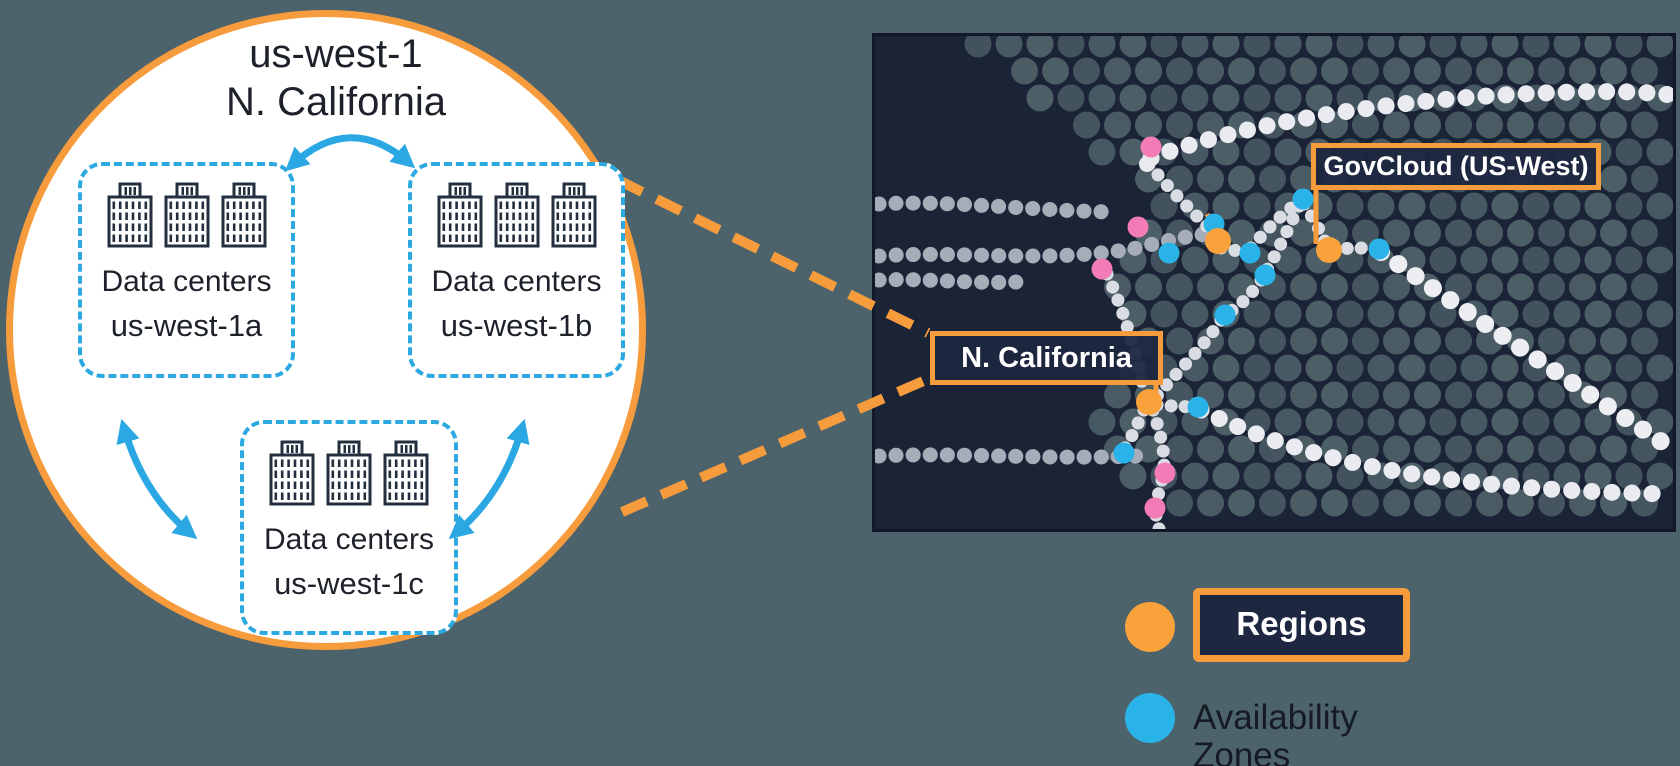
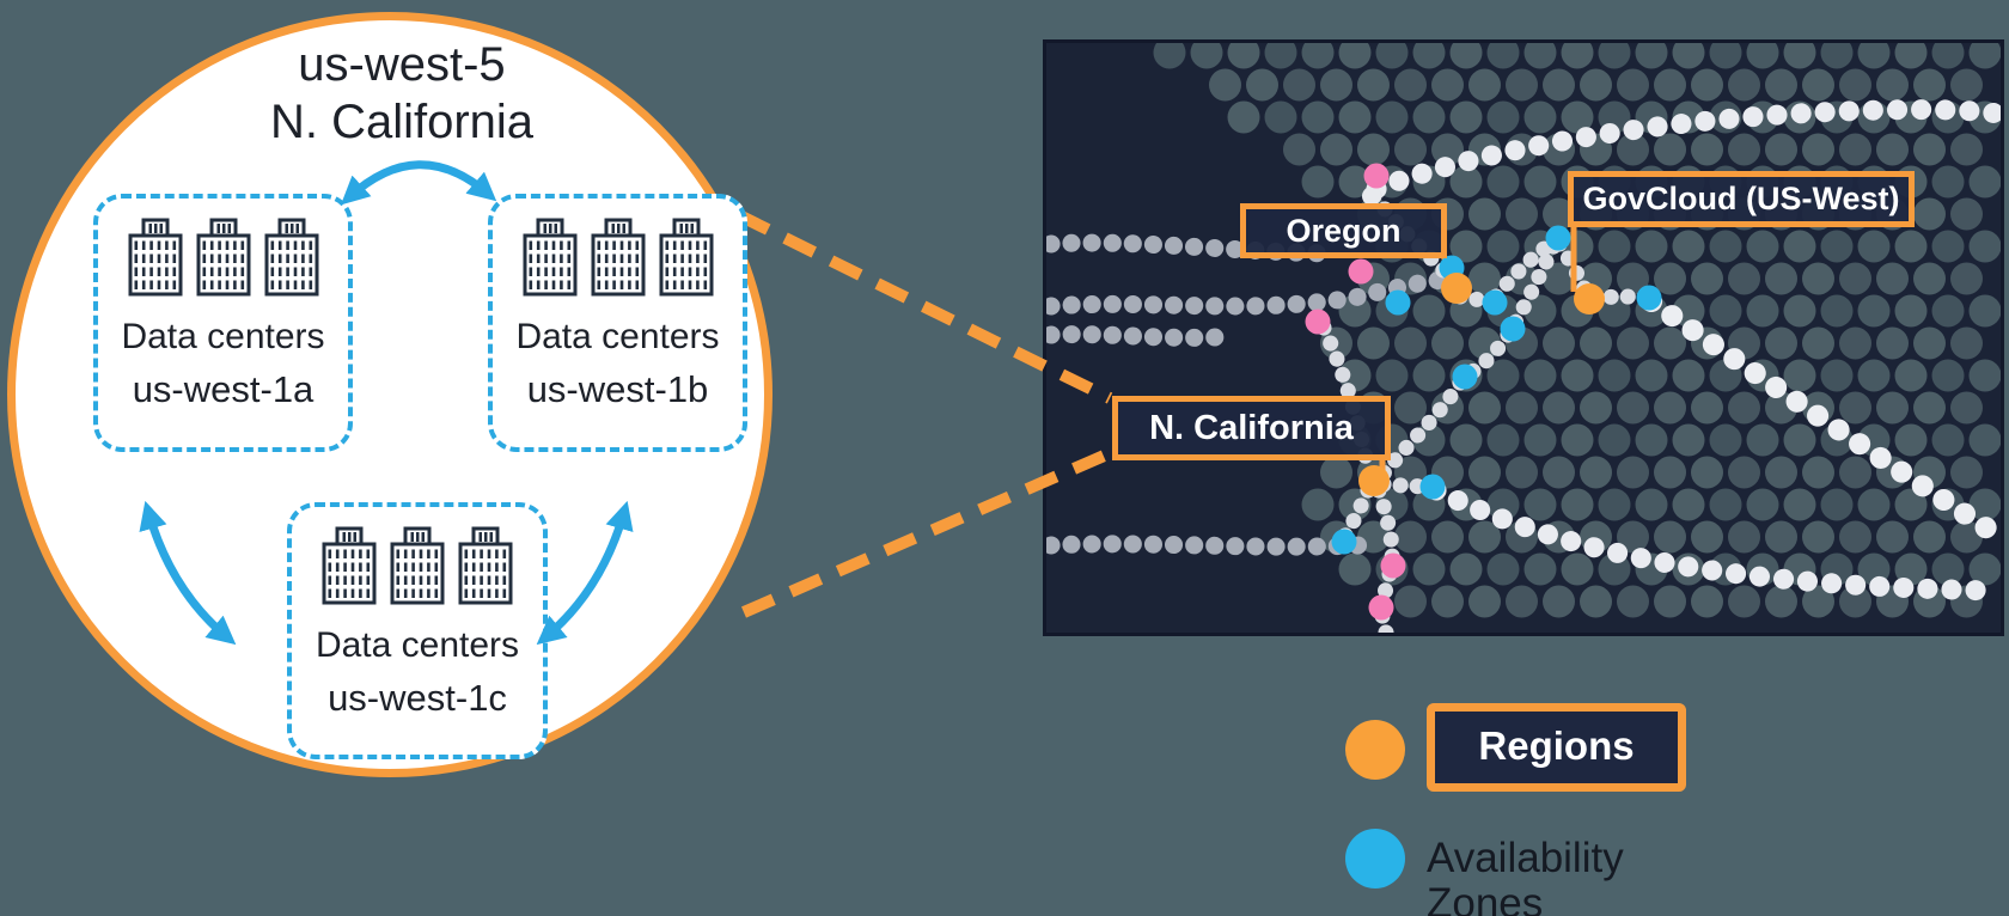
- us-west-1
+ us-west-5
  N. California
  Data centers
  us-west-1a
  Data centers
  us-west-1b
  Data centers
  us-west-1c
+ Oregon
  GovCloud (US-West)
  N. California
  Regions
  Availability Zones
